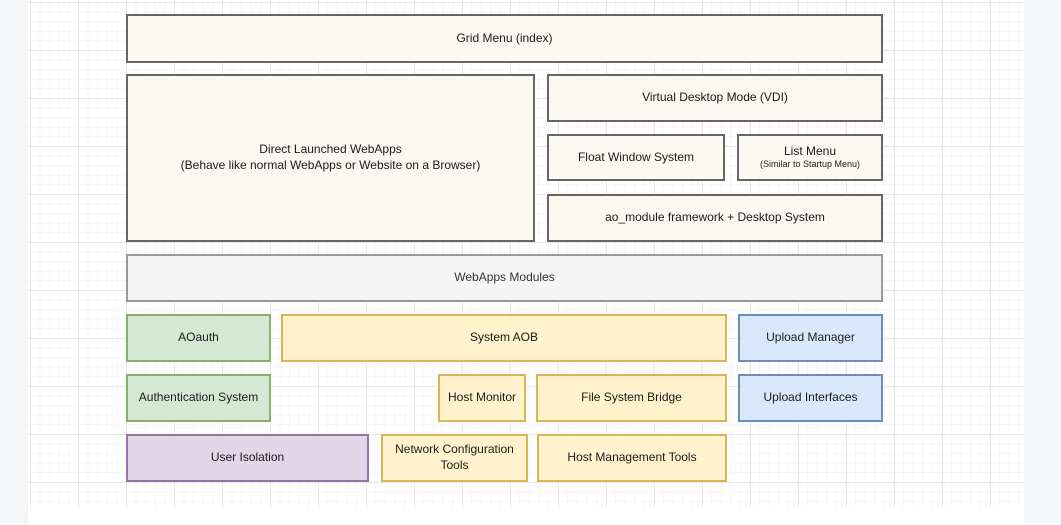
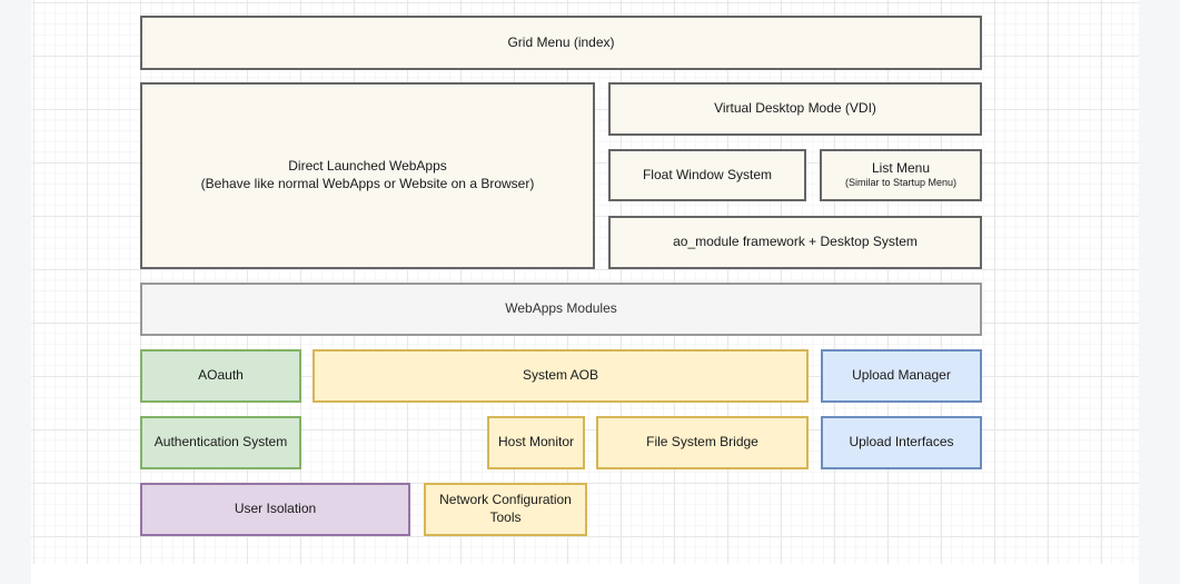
  Grid Menu (index)
  Direct Launched WebApps
  (Behave like normal WebApps or Website on a Browser)
  Virtual Desktop Mode (VDI)
  Float Window System
  List Menu
  (Similar to Startup Menu)
  ao_module framework + Desktop System
  WebApps Modules
  AOauth
  System AOB
  Upload Manager
  Authentication System
  Host Monitor
  File System Bridge
  Upload Interfaces
  User Isolation
  Network Configuration Tools
- Host Management Tools
